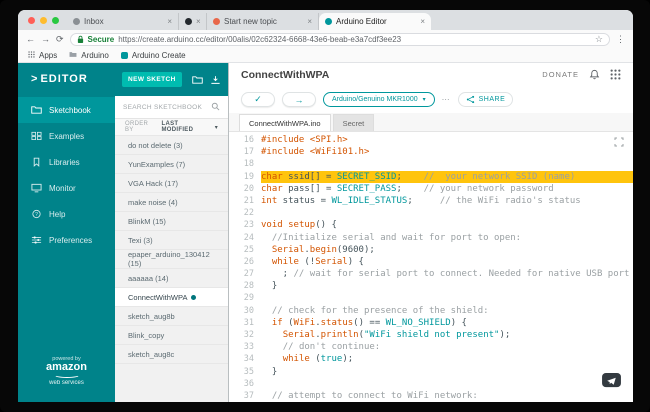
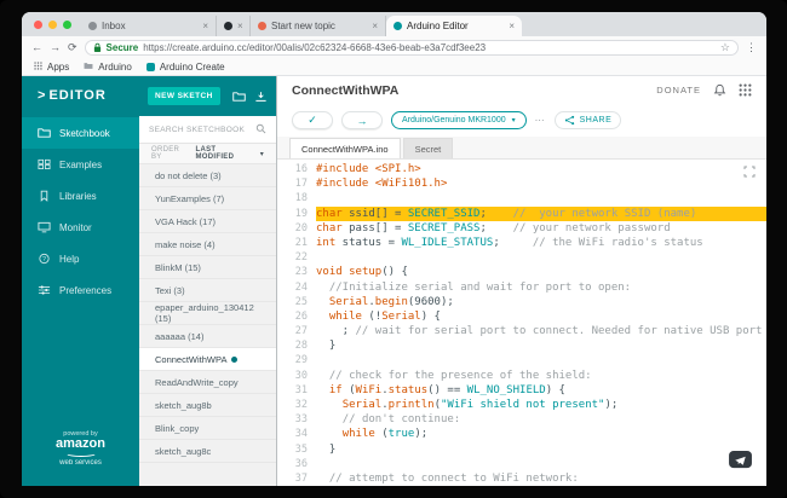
  Inbox
  ×
  ×
  Start new topic
  ×
  Arduino Editor
  ×
  ←
  →
  ⟳
  Secure
  https://create.arduino.cc/editor/00alis/02c62324-6668-43e6-beab-e3a7cdf3ee23
  ☆
  ⋮
  Apps
  Arduino
  Arduino Create
  > EDITOR
  Sketchbook
  Examples
  Libraries
  Monitor
  Help
  Preferences
  amazon
  do not delete (3)
  YunExamples (7)
  VGA Hack (17)
  make noise (4)
  BlinkM (15)
  Texi (3)
  epaper_arduino_130412 (15)
  aaaaaa (14)
  ConnectWithWPA
+ ReadAndWrite_copy
  sketch_aug8b
  Blink_copy
  sketch_aug8c
  ConnectWithWPA
  DONATE
  ✓
  →
  ⋯
  ConnectWithWPA.ino
  Secret
  16
  #include <SPI.h>
  17
  #include <WiFi101.h>
  18
  19
  char ssid[] = SECRET_SSID; // your network SSID (name)
  20
  char pass[] = SECRET_PASS; // your network password
  21
  int status = WL_IDLE_STATUS; // the WiFi radio's status
  22
  23
  void setup() {
  24
  //Initialize serial and wait for port to open:
  25
  Serial.begin(9600);
  26
  while (!Serial) {
  27
  ; // wait for serial port to connect. Needed for native USB port
  28
  }
  29
  30
  // check for the presence of the shield:
  31
  if (WiFi.status() == WL_NO_SHIELD) {
  32
  Serial.println("WiFi shield not present");
  33
  // don't continue:
  34
  while (true);
  35
  }
  36
  37
  // attempt to connect to WiFi network:
